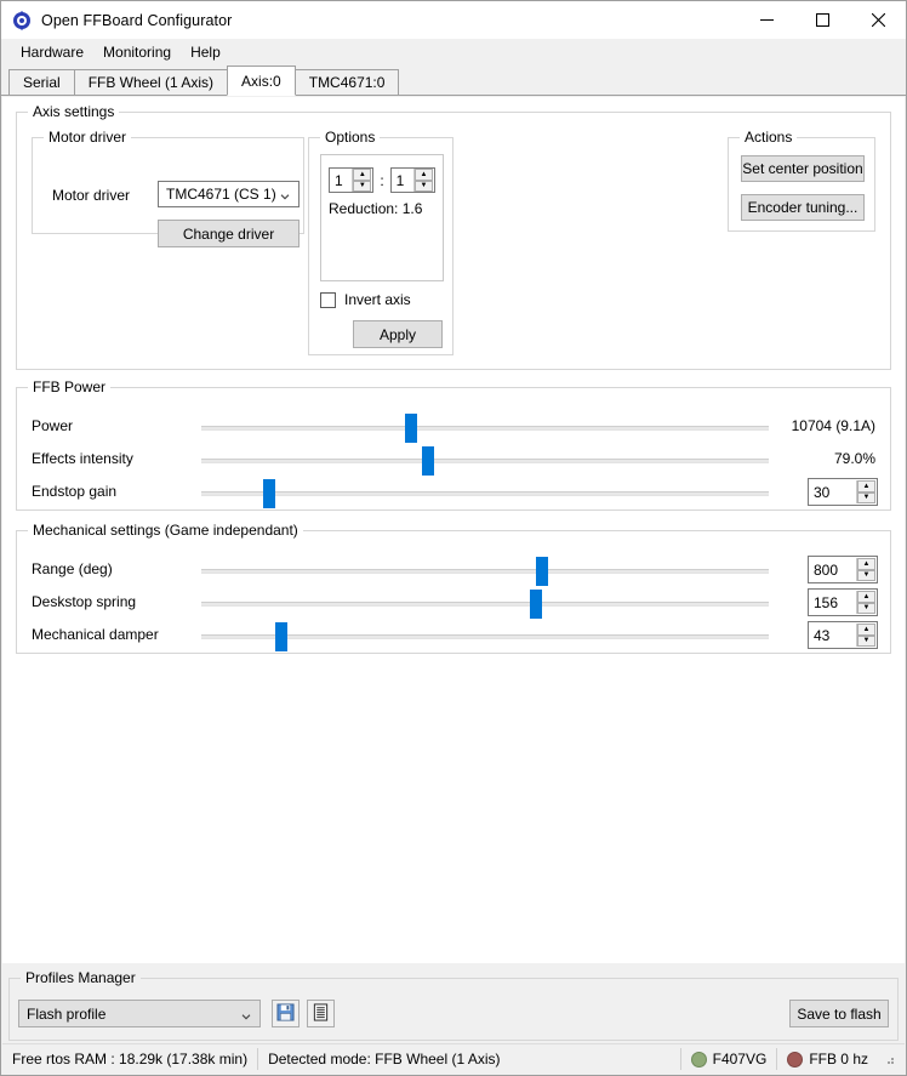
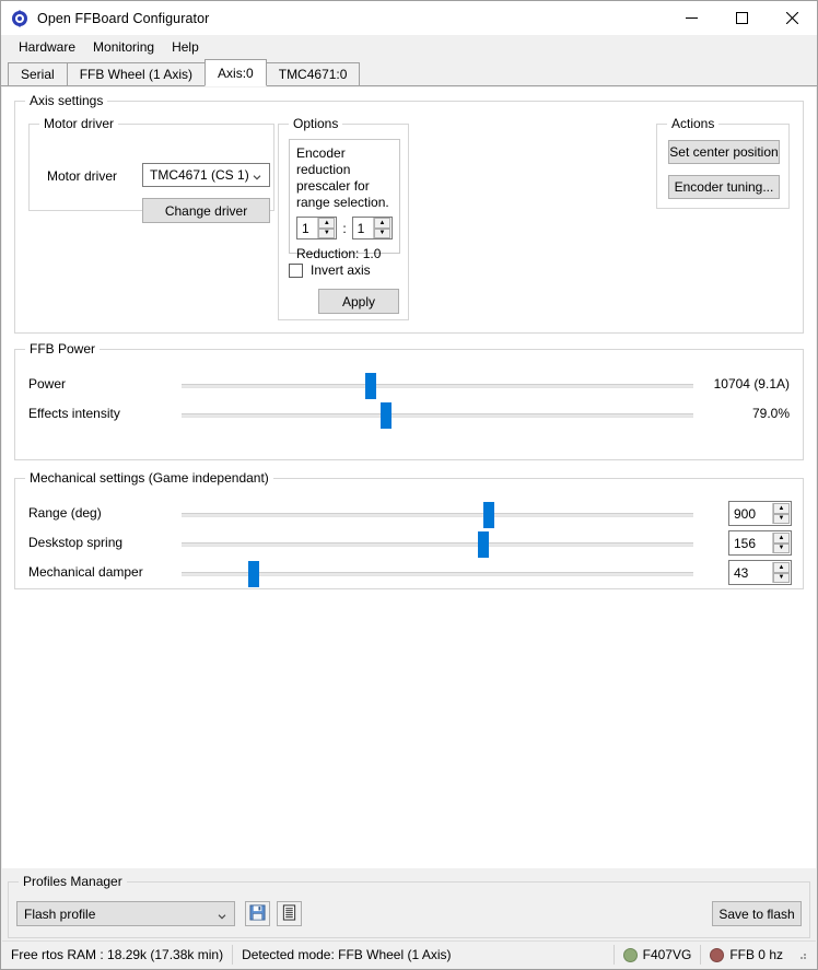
  Open FFBoard Configurator
  Hardware
  Monitoring
  Help
  Serial
  FFB Wheel (1 Axis)
  Axis:0
  TMC4671:0
  Axis settings
  Motor driver
  Motor driver
  TMC4671 (CS 1)
  Change driver
  Options
+ Encoder reduction prescaler for range selection.
  1
  :
  1
- Reduction: 1.6
+ Reduction: 1.0
  Invert axis
  Apply
  Actions
  Set center position
  Encoder tuning...
  FFB Power
  Power
  10704 (9.1A)
  Effects intensity
  79.0%
- Endstop gain
- 30
  Mechanical settings (Game independant)
  Range (deg)
- 800
+ 900
  Deskstop spring
  156
  Mechanical damper
  43
  Profiles Manager
  Flash profile
  Save to flash
  Free rtos RAM : 18.29k (17.38k min)
  Detected mode: FFB Wheel (1 Axis)
  F407VG
  FFB 0 hz
